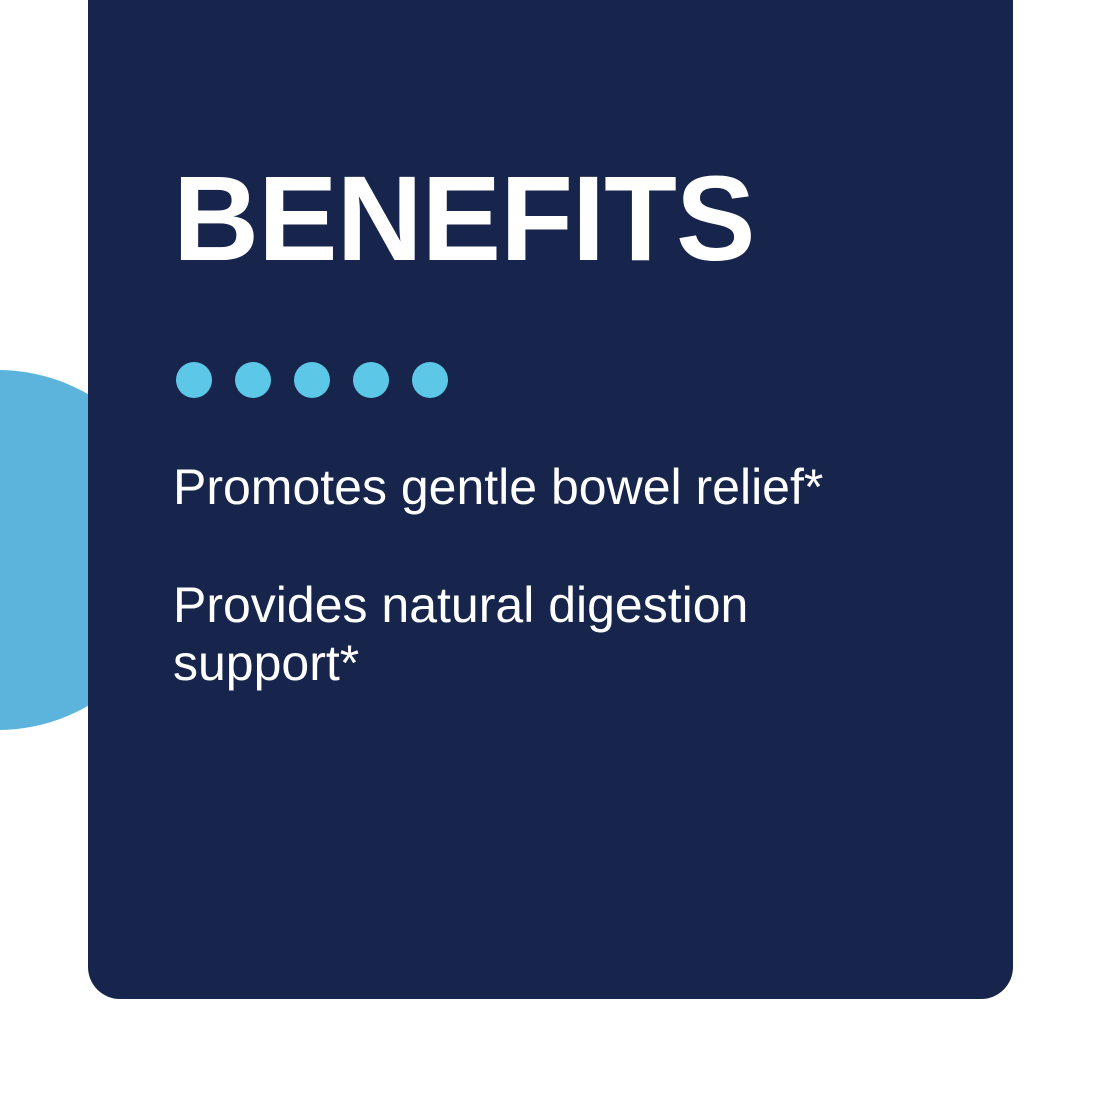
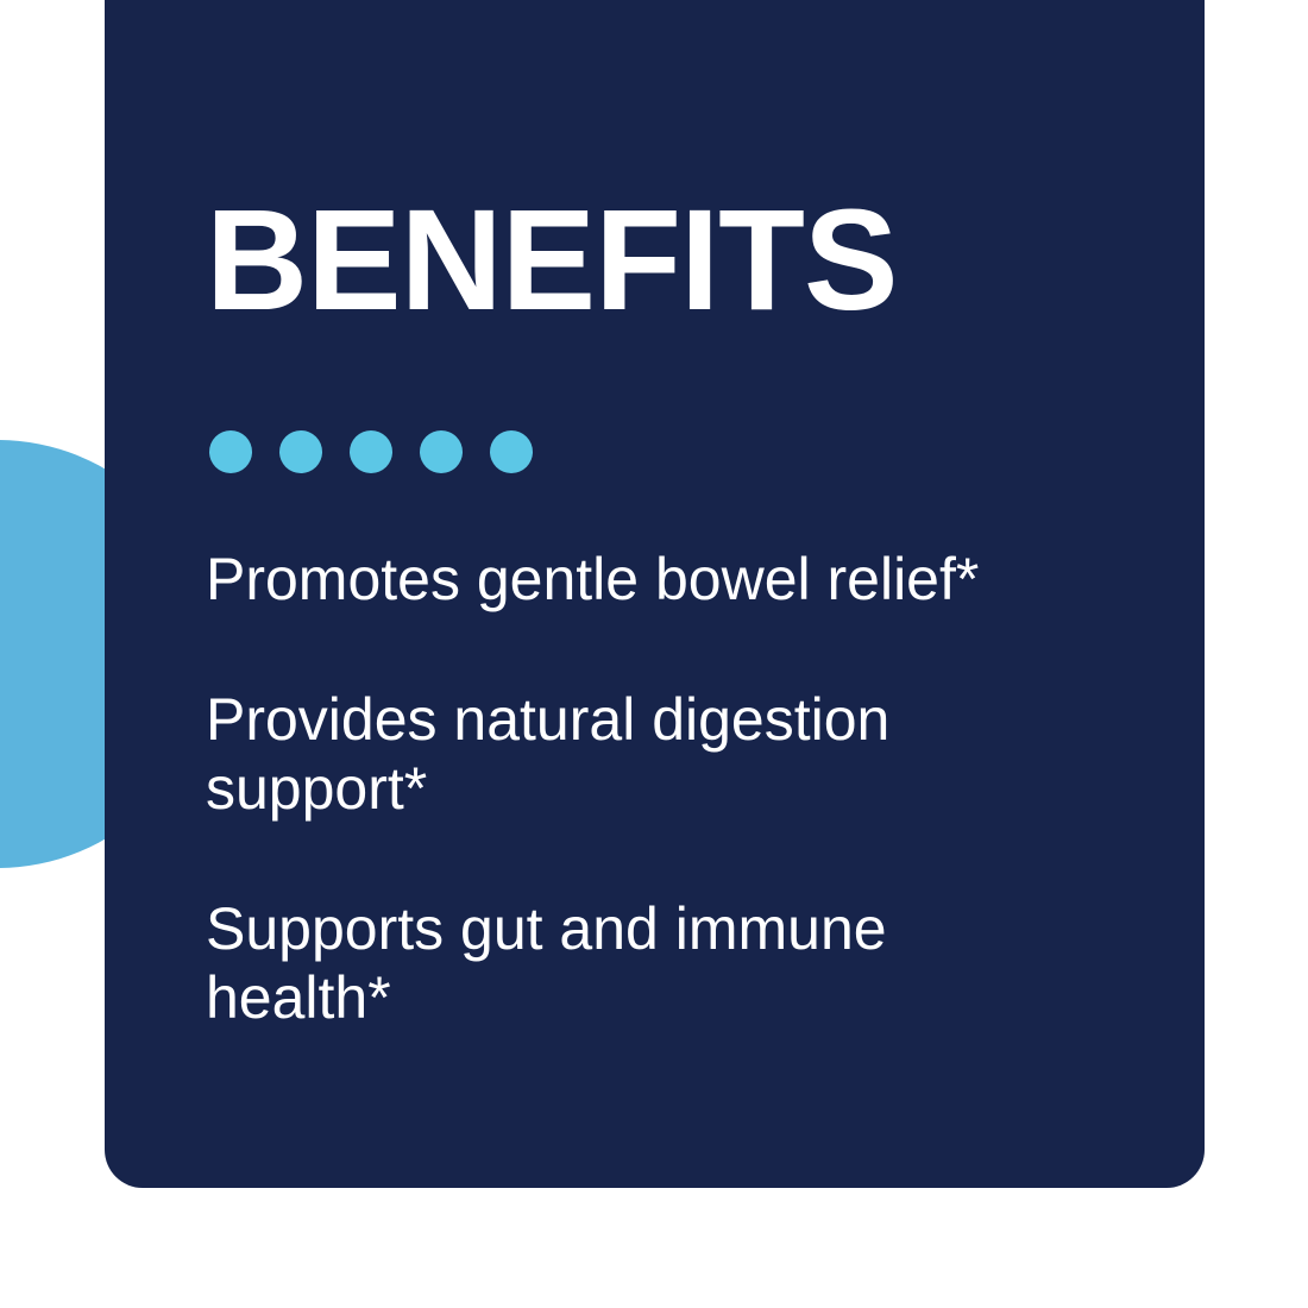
  BENEFITS
  Promotes gentle bowel relief*
  Provides natural digestion support*
+ Supports gut and immune health*
